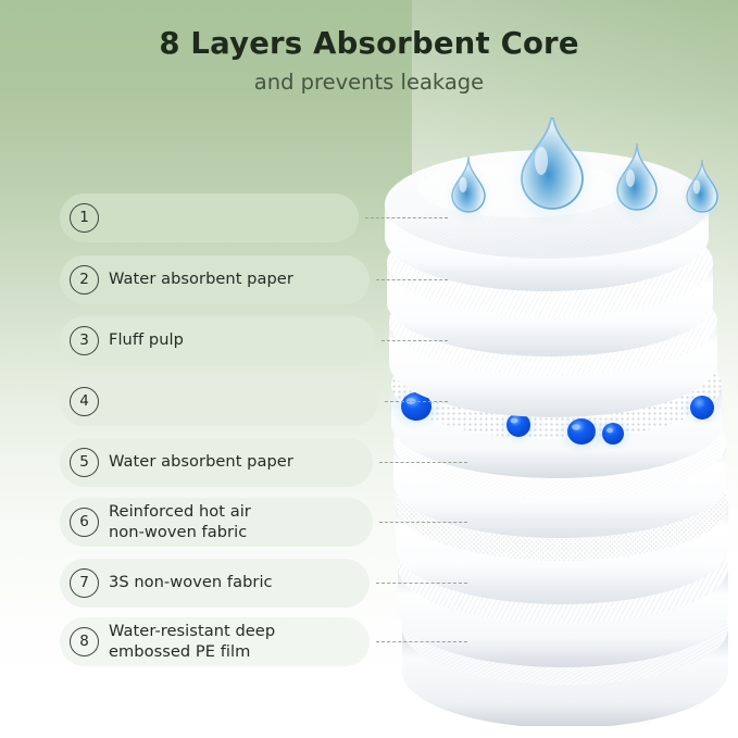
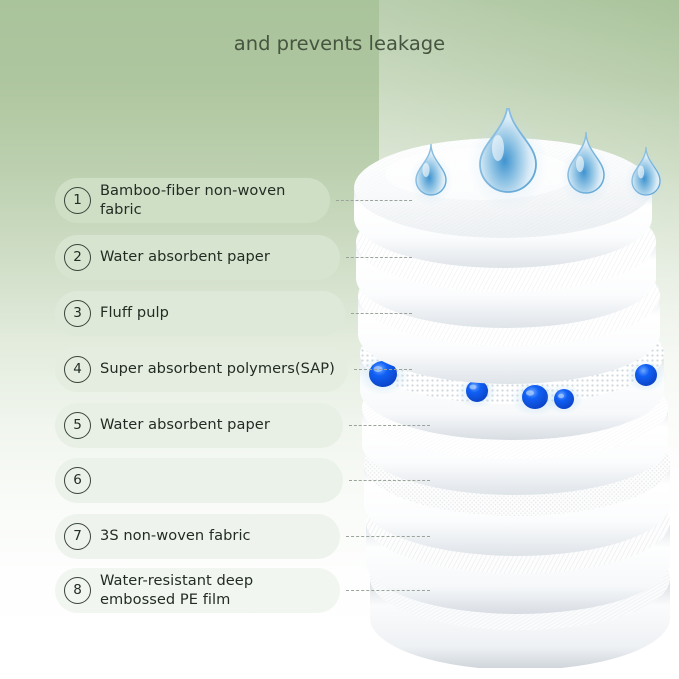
- 8 Layers Absorbent Core
  and prevents leakage
  1
+ Bamboo-fiber non-woven fabric
  2
  Water absorbent paper
  3
  Fluff pulp
  4
+ Super absorbent polymers(SAP)
  5
  Water absorbent paper
  6
- Reinforced hot air
- non-woven fabric
  7
  3S non-woven fabric
  8
  Water-resistant deep
  embossed PE film
